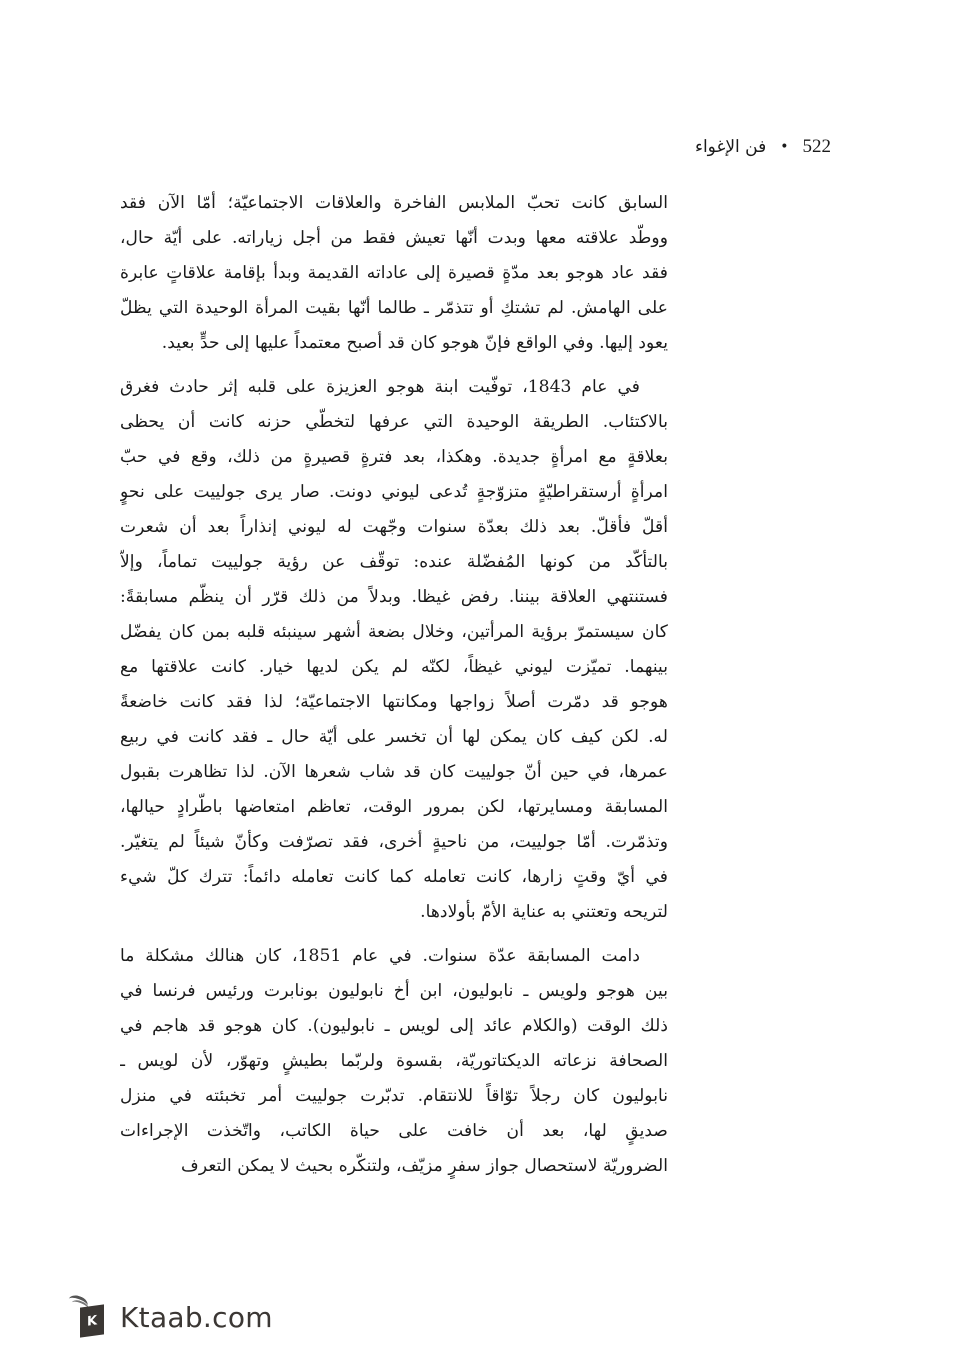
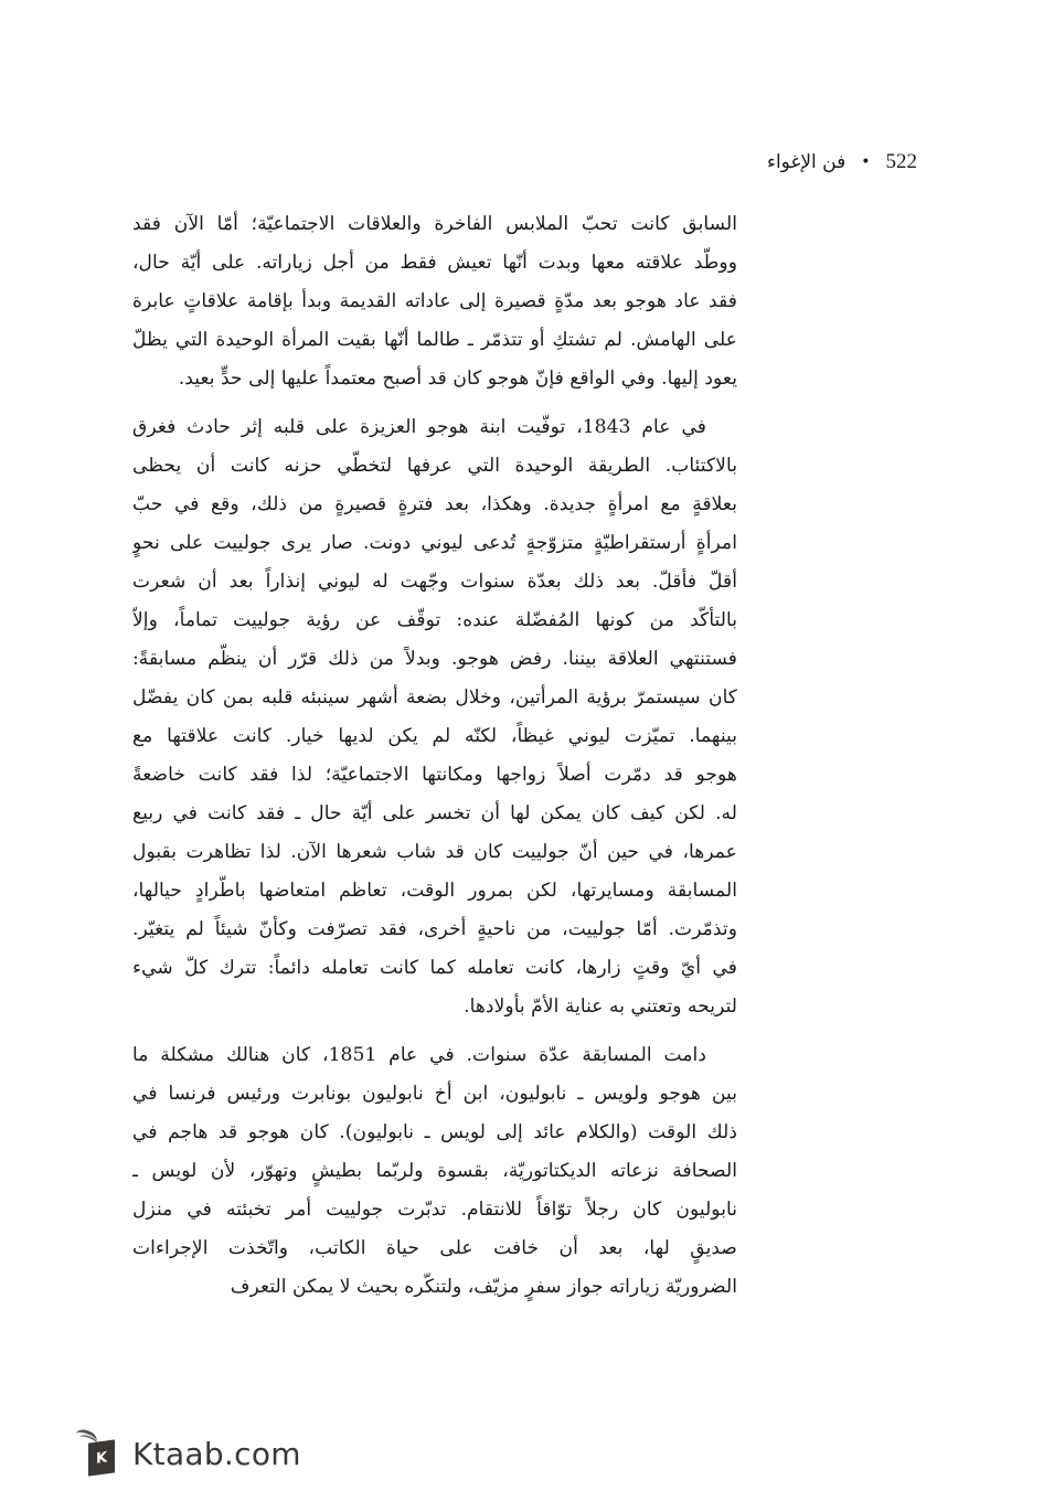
  522
  •
  فن الإغواء
  السابق كانت تحبّ الملابس الفاخرة والعلاقات الاجتماعيّة؛ أمّا الآن فقد
  ووطّد علاقته معها وبدت أنّها تعيش فقط من أجل زياراته. على أيّة حال،
  فقد عاد هوجو بعد مدّةٍ قصيرة إلى عاداته القديمة وبدأ بإقامة علاقاتٍ عابرة
  على الهامش. لم تشتكِ أو تتذمّر ـ طالما أنّها بقيت المرأة الوحيدة التي يظلّ
  يعود إليها. وفي الواقع فإنّ هوجو كان قد أصبح معتمداً عليها إلى حدٍّ بعيد.
  في عام 1843، توفّيت ابنة هوجو العزيزة على قلبه إثر حادث فغرق
  بالاكتئاب. الطريقة الوحيدة التي عرفها لتخطّي حزنه كانت أن يحظى
  بعلاقةٍ مع امرأةٍ جديدة. وهكذا، بعد فترةٍ قصيرةٍ من ذلك، وقع في حبّ
  امرأةٍ أرستقراطيّةٍ متزوّجةٍ تُدعى ليوني دونت. صار يرى جولييت على نحوٍ
  أقلّ فأقلّ. بعد ذلك بعدّة سنوات وجّهت له ليوني إنذاراً بعد أن شعرت
  بالتأكّد من كونها المُفضّلة عنده: توقّف عن رؤية جولييت تماماً، وإلاّ
- فستنتهي العلاقة بيننا. رفض غيظا. وبدلاً من ذلك قرّر أن ينظّم مسابقةً:
+ فستنتهي العلاقة بيننا. رفض هوجو. وبدلاً من ذلك قرّر أن ينظّم مسابقةً:
  كان سيستمرّ برؤية المرأتين، وخلال بضعة أشهر سينبئه قلبه بمن كان يفضّل
  بينهما. تميّزت ليوني غيظاً، لكنّه لم يكن لديها خيار. كانت علاقتها مع
  هوجو قد دمّرت أصلاً زواجها ومكانتها الاجتماعيّة؛ لذا فقد كانت خاضعةً
  له. لكن كيف كان يمكن لها أن تخسر على أيّة حال ـ فقد كانت في ربيع
  عمرها، في حين أنّ جولييت كان قد شاب شعرها الآن. لذا تظاهرت بقبول
  المسابقة ومسايرتها، لكن بمرور الوقت، تعاظم امتعاضها باطّرادٍ حيالها،
  وتذمّرت. أمّا جولييت، من ناحيةٍ أخرى، فقد تصرّفت وكأنّ شيئاً لم يتغيّر.
  في أيّ وقتٍ زارها، كانت تعامله كما كانت تعامله دائماً: تترك كلّ شيء
  لتريحه وتعتني به عناية الأمّ بأولادها.
  دامت المسابقة عدّة سنوات. في عام 1851، كان هنالك مشكلة ما
  بين هوجو ولويس ـ نابوليون، ابن أخ نابوليون بونابرت ورئيس فرنسا في
  ذلك الوقت (والكلام عائد إلى لويس ـ نابوليون). كان هوجو قد هاجم في
  الصحافة نزعاته الديكتاتوريّة، بقسوة ولربّما بطيشٍ وتهوّر، لأن لويس ـ
  نابوليون كان رجلاً توّاقاً للانتقام. تدبّرت جولييت أمر تخبئته في منزل
  صديقٍ لها، بعد أن خافت على حياة الكاتب، واتّخذت الإجراءات
- الضروريّة لاستحصال جواز سفرٍ مزيّف، ولتنكّره بحيث لا يمكن التعرف
+ الضروريّة زياراته جواز سفرٍ مزيّف، ولتنكّره بحيث لا يمكن التعرف
  Ktaab.com
